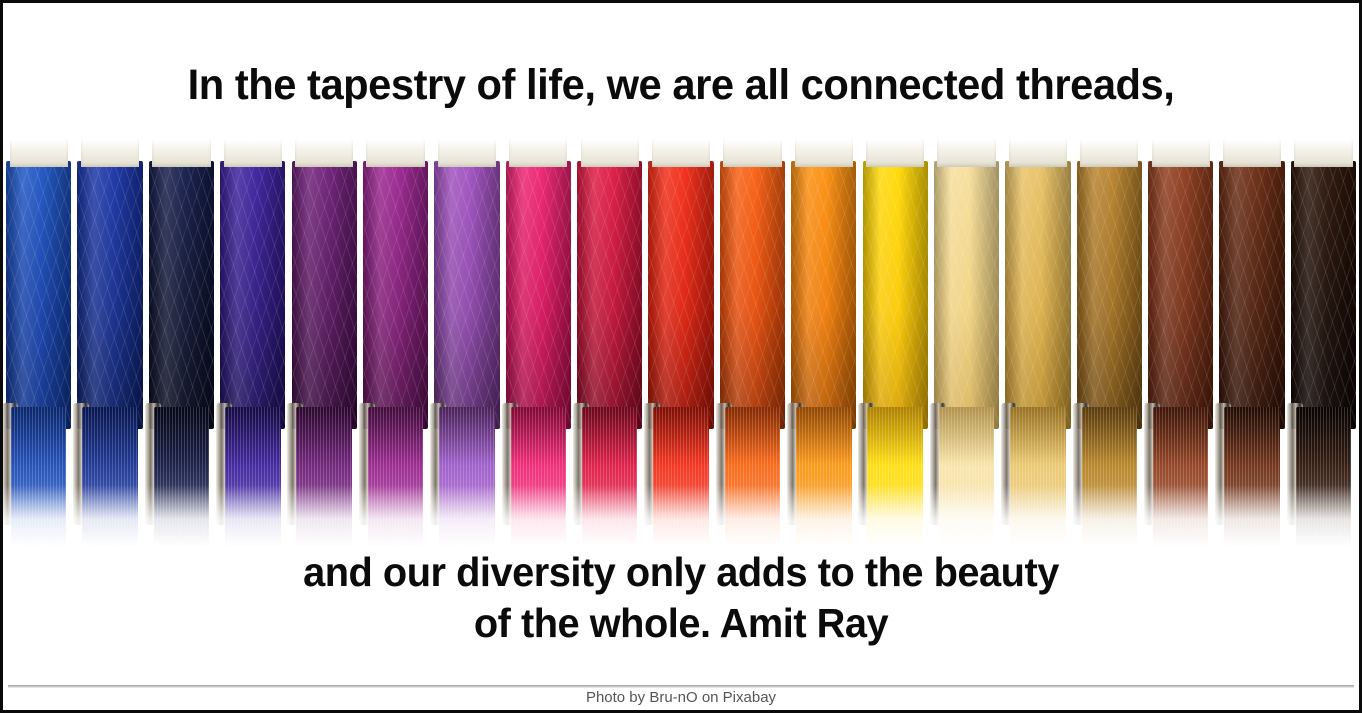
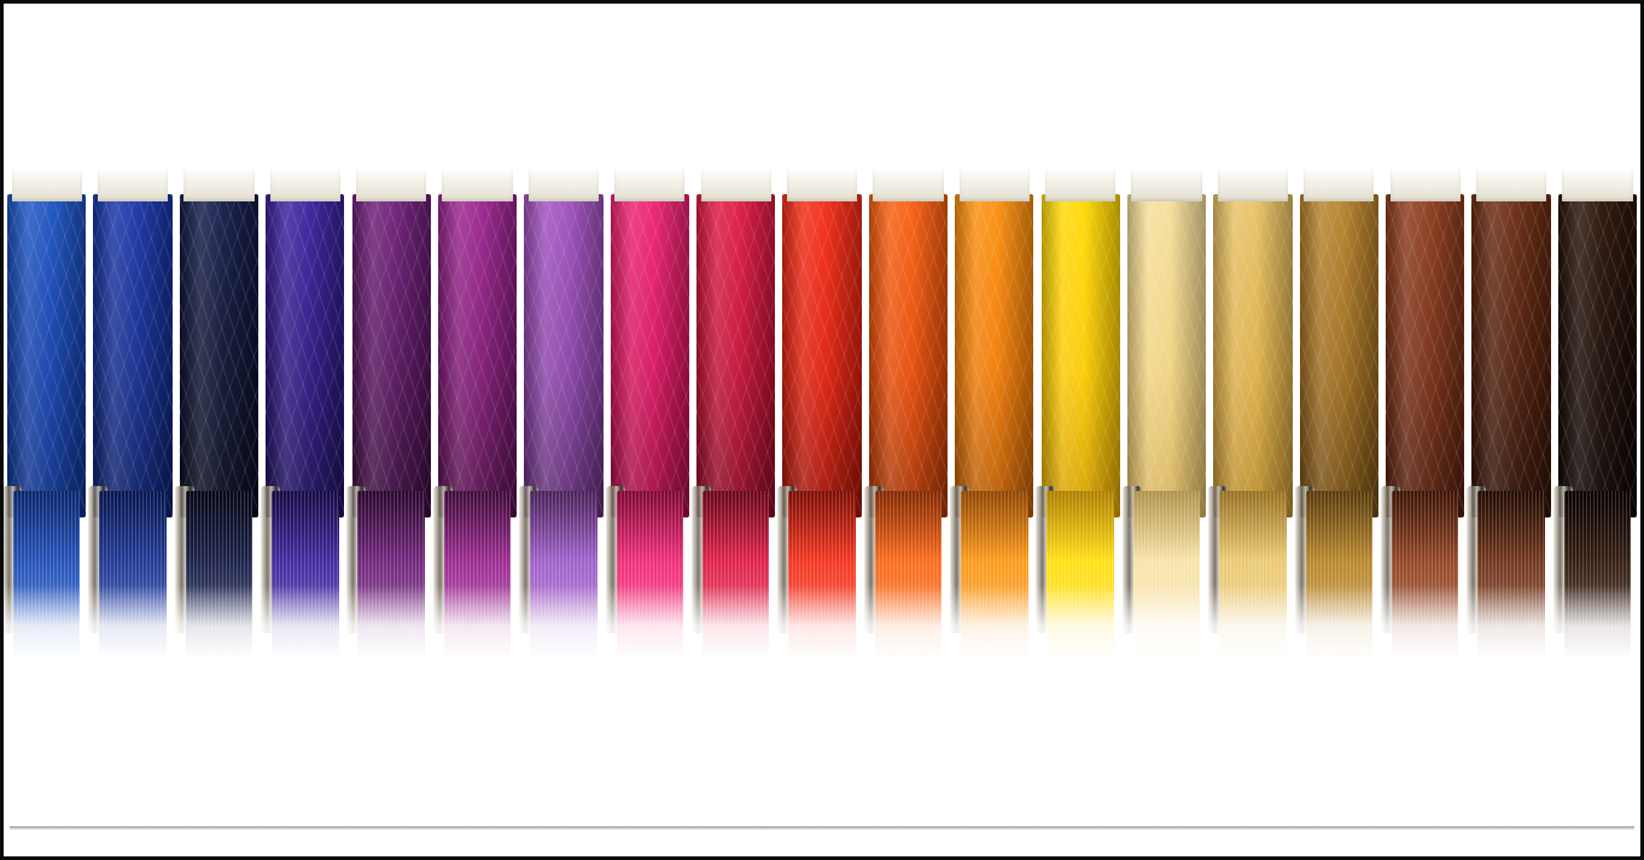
- In the tapestry of life, we are all connected threads,
- and our diversity only adds to the beauty
- of the whole. Amit Ray
- Photo by Bru-nO on Pixabay
